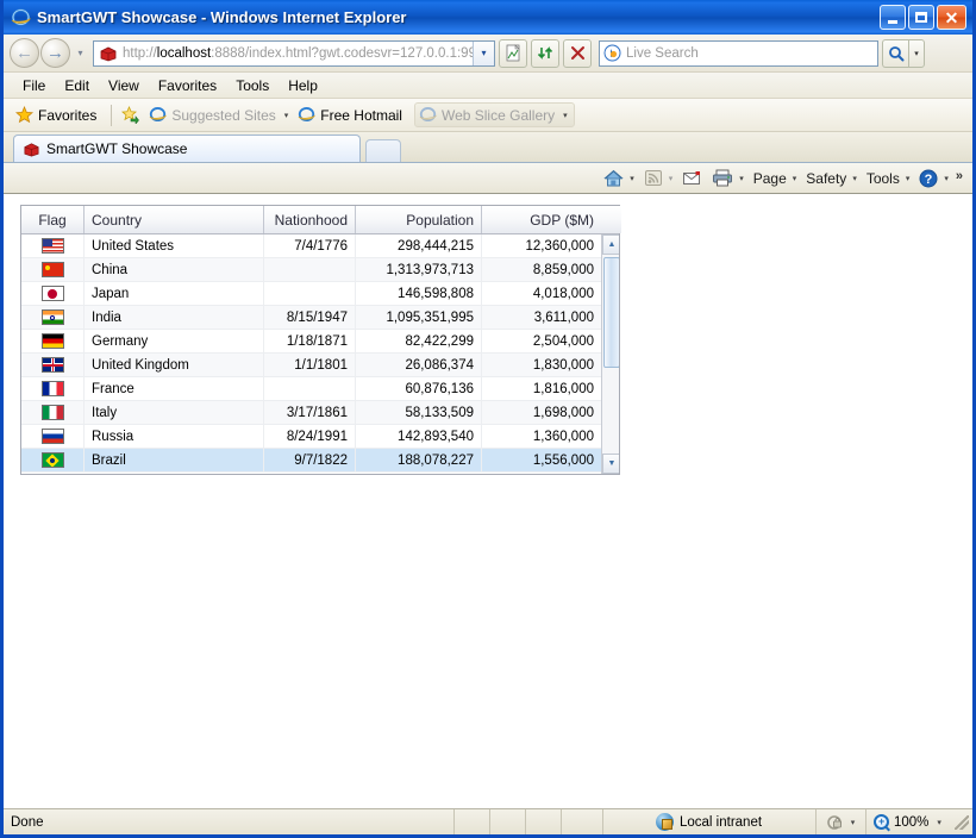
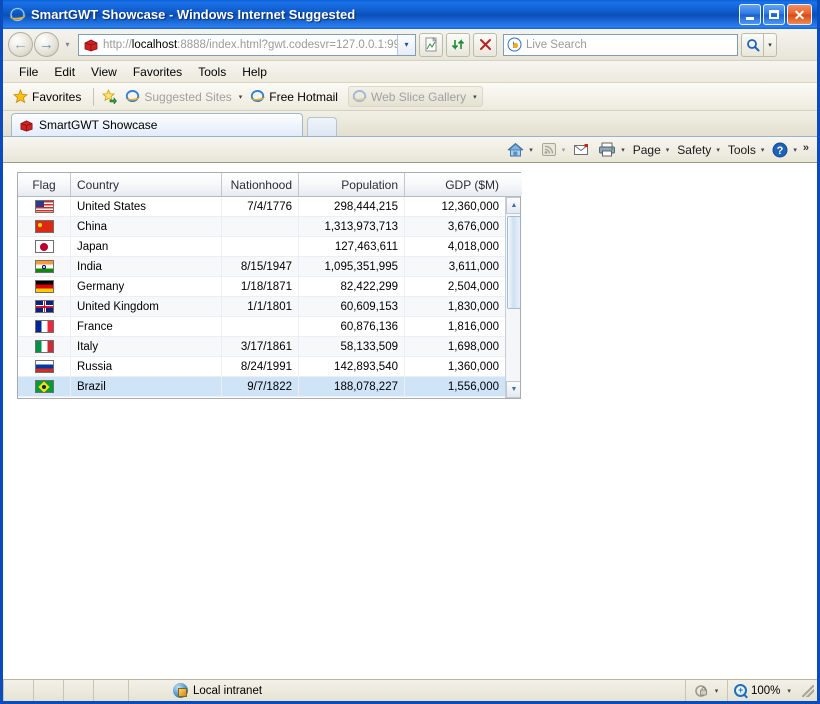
- SmartGWT Showcase - Windows Internet Explorer
+ SmartGWT Showcase - Windows Internet Suggested
  ✕
  ←
  →
  ▾
  http://localhost:8888/index.html?gwt.codesvr=127.0.0.1:9
  ▾
  Live Search
  File
  Edit
  View
  Favorites
  Tools
  Help
  Favorites
  Suggested Sites
  Free Hotmail
  Web Slice Gallery
  SmartGWT Showcase
  Page
  Safety
  Tools
  ?
  »
  Flag
  Country
  Nationhood
  Population
  GDP ($M)
  United States
  7/4/1776
  298,444,215
  12,360,000
  China
  1,313,973,713
- 8,859,000
+ 3,676,000
  Japan
- 146,598,808
+ 127,463,611
  4,018,000
  India
  8/15/1947
  1,095,351,995
  3,611,000
  Germany
  1/18/1871
  82,422,299
  2,504,000
  United Kingdom
  1/1/1801
- 26,086,374
+ 60,609,153
  1,830,000
  France
  60,876,136
  1,816,000
  Italy
  3/17/1861
  58,133,509
  1,698,000
  Russia
  8/24/1991
  142,893,540
  1,360,000
  Brazil
  9/7/1822
  188,078,227
  1,556,000
- Done
  Local intranet
  +
  100%
